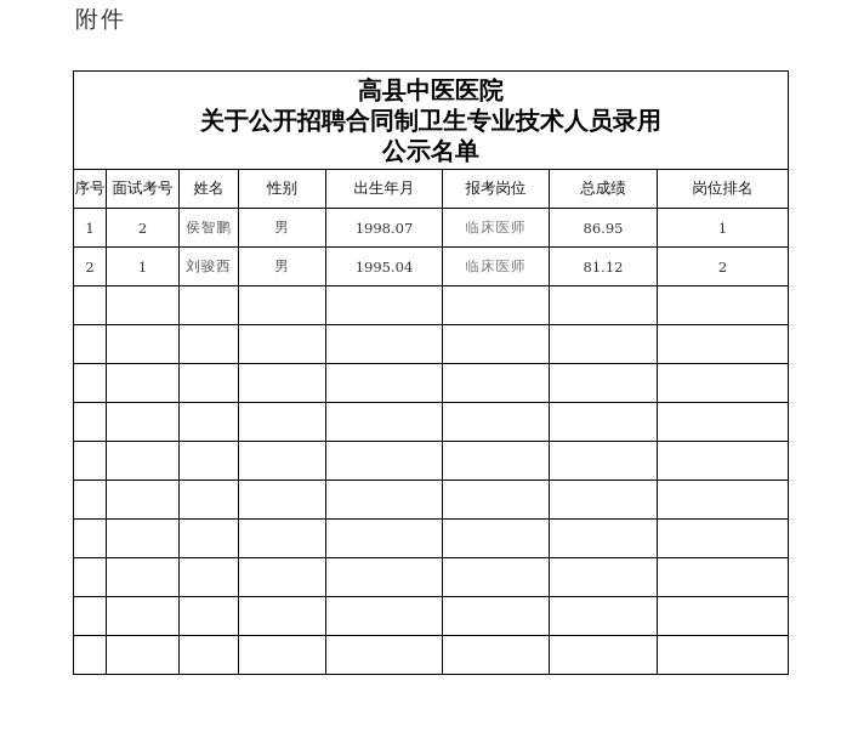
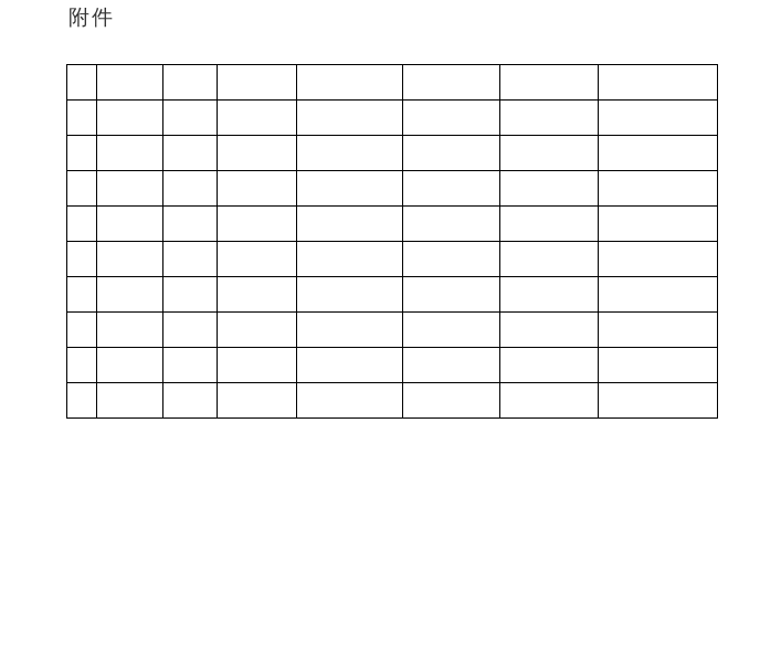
  附件
- 高县中医医院 关于公开招聘合同制卫生专业技术人员录用 公示名单
- 序号	面试考号	姓名	性别	出生年月	报考岗位	总成绩	岗位排名
- 1	2	侯智鹏	男	1998.07	临床医师	86.95	1
- 2	1	刘骏西	男	1995.04	临床医师	81.12	2
